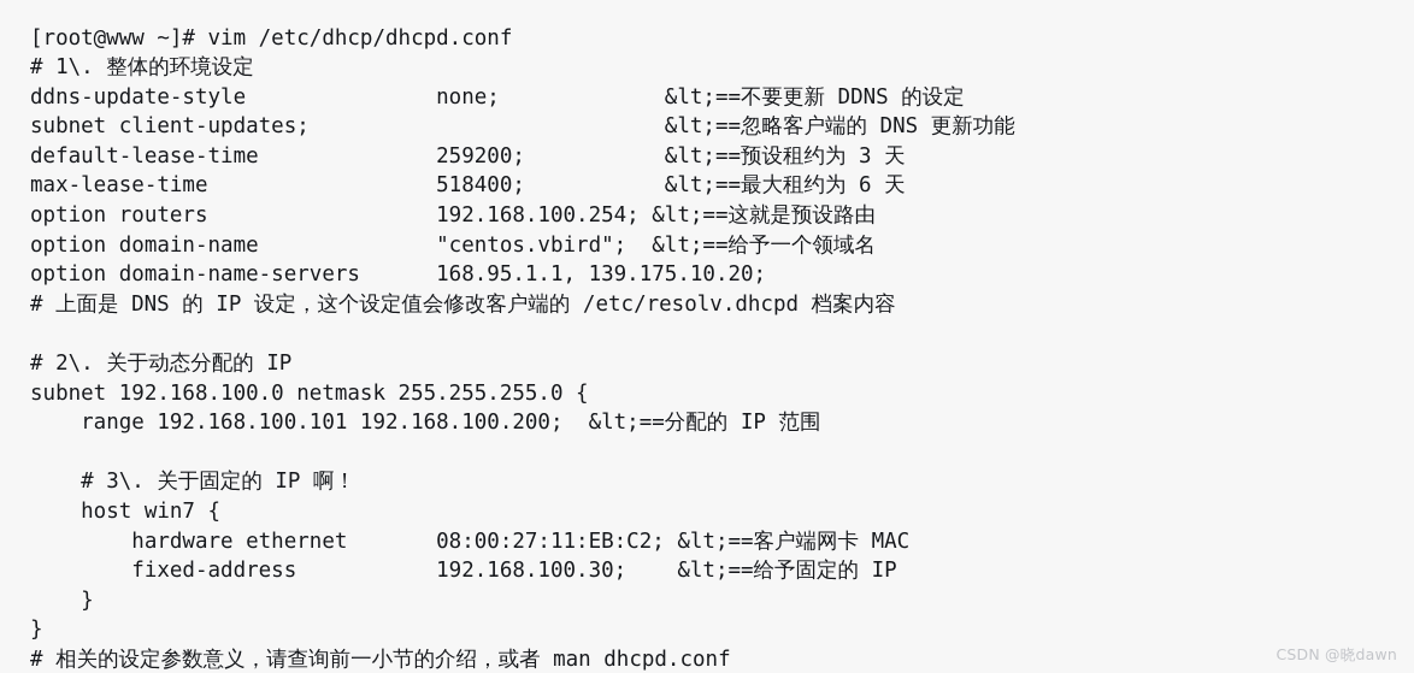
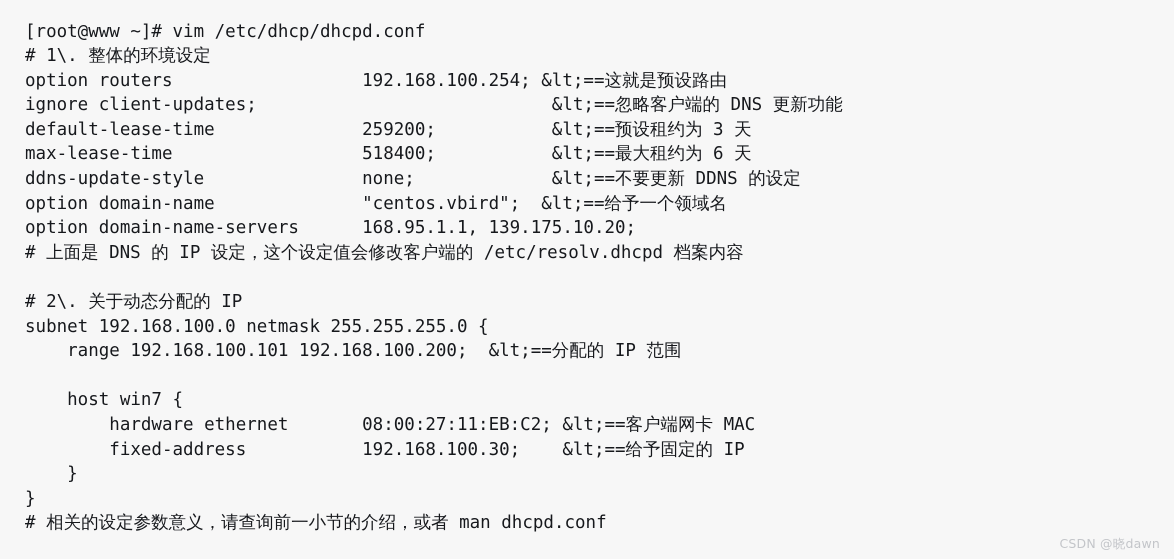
  [root@www ~]# vim /etc/dhcp/dhcpd.conf
  # 1\. 整体的环境设定
- ddns-update-style none; &lt;==不要更新 DDNS 的设定
+ option routers 192.168.100.254; &lt;==这就是预设路由
- subnet client-updates; &lt;==忽略客户端的 DNS 更新功能
+ ignore client-updates; &lt;==忽略客户端的 DNS 更新功能
  default-lease-time 259200; &lt;==预设租约为 3 天
  max-lease-time 518400; &lt;==最大租约为 6 天
- option routers 192.168.100.254; &lt;==这就是预设路由
+ ddns-update-style none; &lt;==不要更新 DDNS 的设定
  option domain-name "centos.vbird"; &lt;==给予一个领域名
  option domain-name-servers 168.95.1.1, 139.175.10.20;
  # 上面是 DNS 的 IP 设定，这个设定值会修改客户端的 /etc/resolv.dhcpd 档案内容
  # 2\. 关于动态分配的 IP
  subnet 192.168.100.0 netmask 255.255.255.0 {
  range 192.168.100.101 192.168.100.200; &lt;==分配的 IP 范围
- # 3\. 关于固定的 IP 啊！
  host win7 {
  hardware ethernet 08:00:27:11:EB:C2; &lt;==客户端网卡 MAC
  fixed-address 192.168.100.30; &lt;==给予固定的 IP
  }
  }
  # 相关的设定参数意义，请查询前一小节的介绍，或者 man dhcpd.conf
  CSDN @晓dawn
